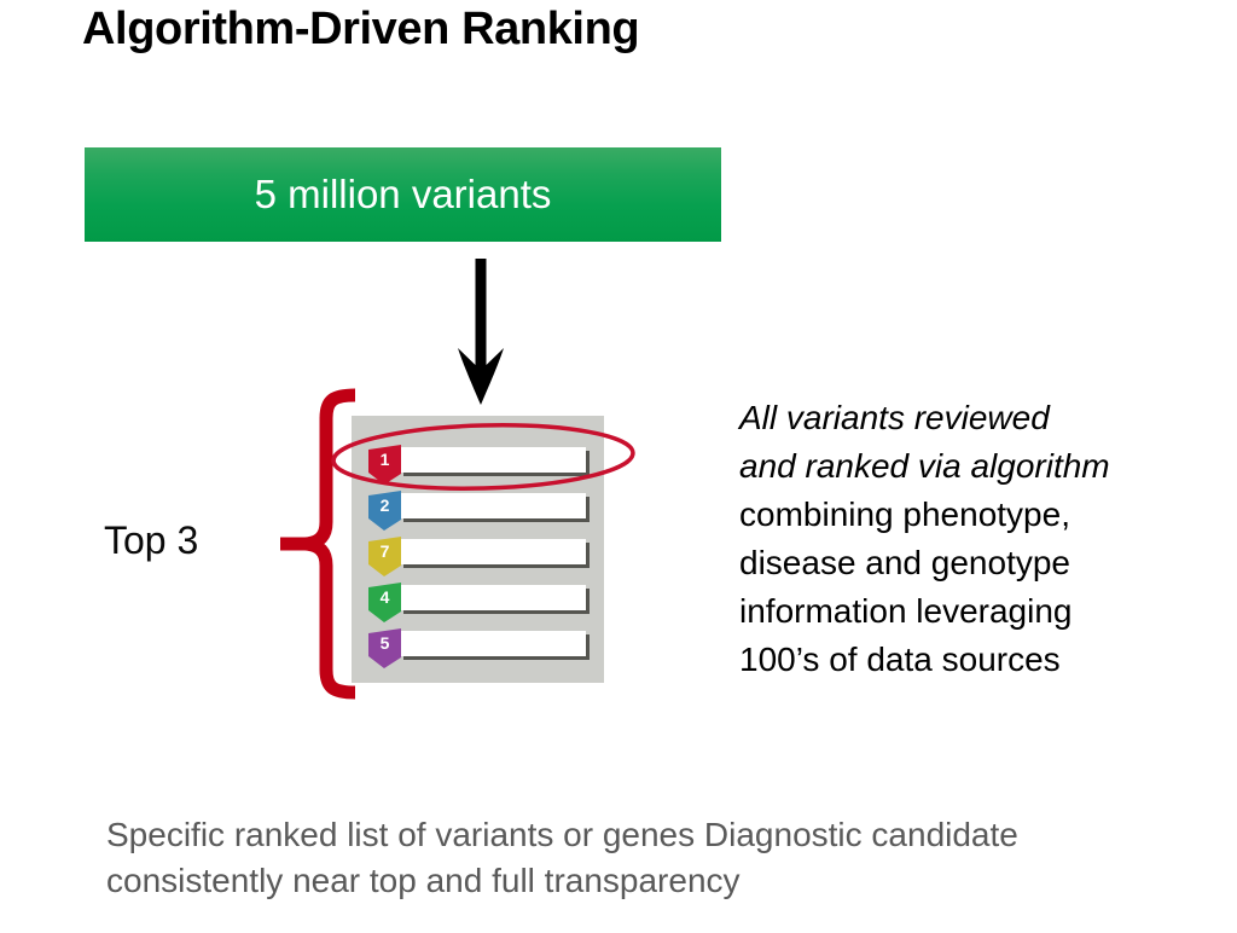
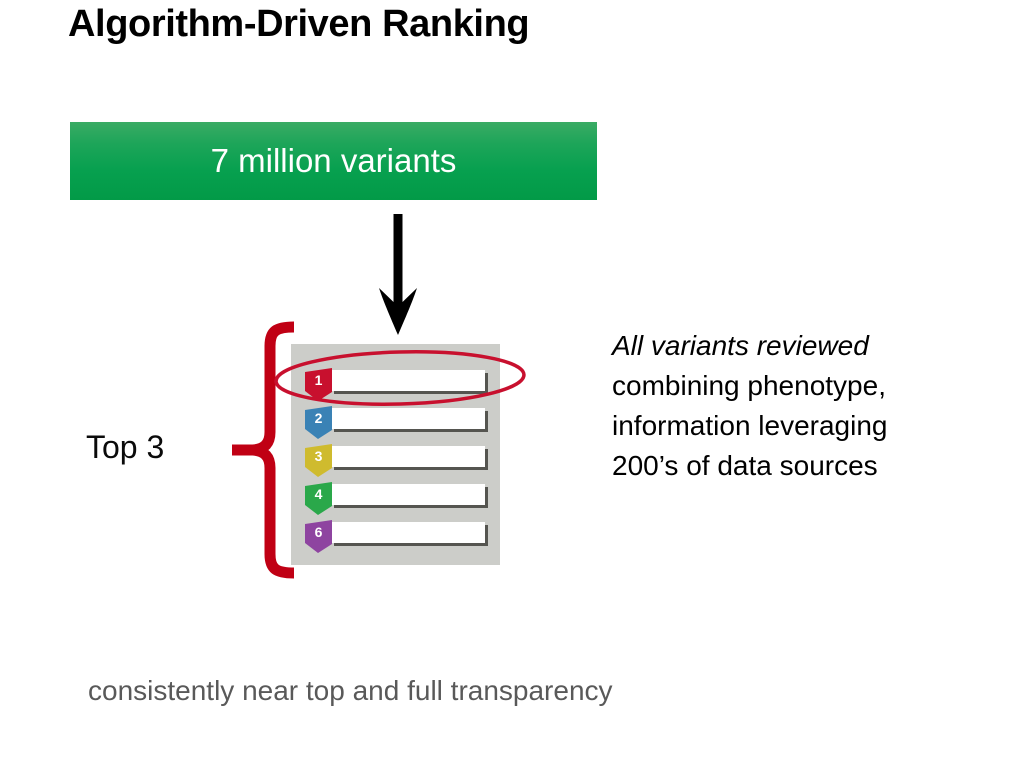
  Algorithm-Driven Ranking
- 5 million variants
+ 7 million variants
  Top 3
  1
  2
- 7
+ 3
  4
- 5
+ 6
  All variants reviewed
- and ranked via algorithm
  combining phenotype,
- disease and genotype
  information leveraging
- 100’s of data sources
+ 200’s of data sources
- Specific ranked list of variants or genes Diagnostic candidate
  consistently near top and full transparency
